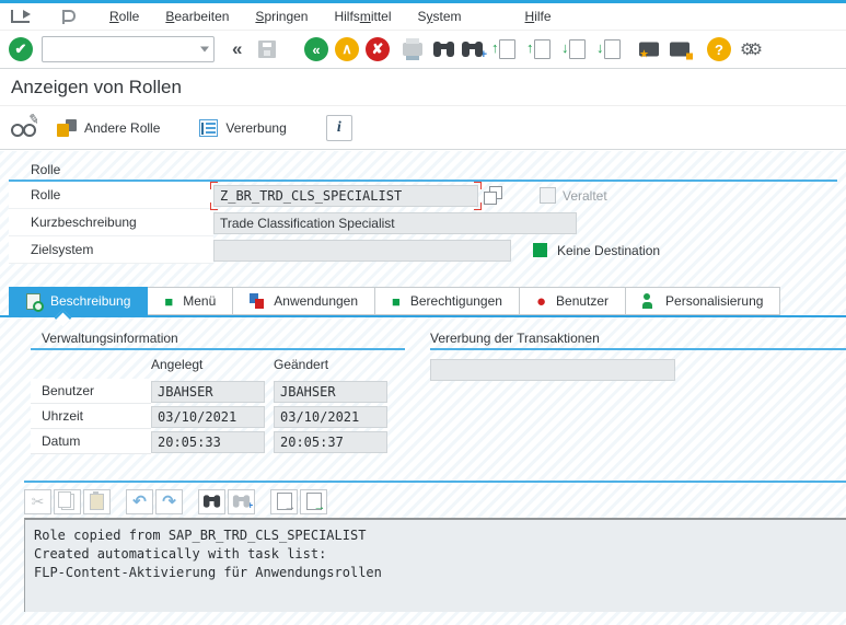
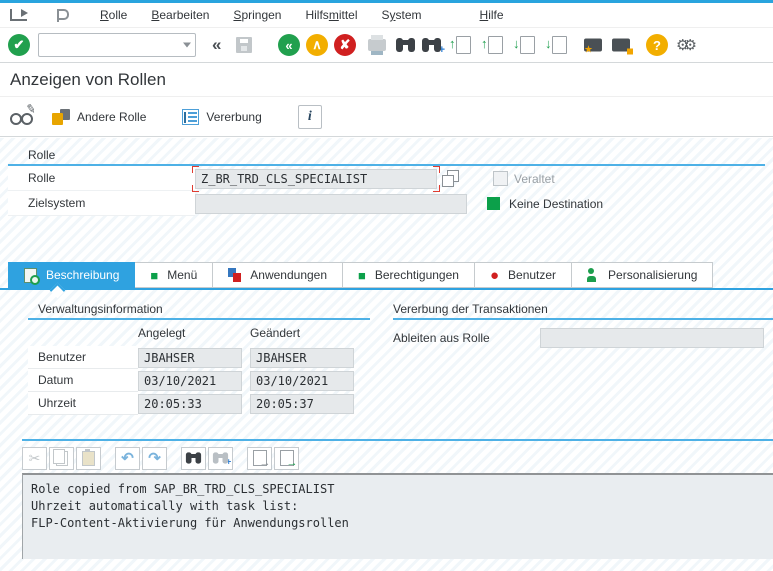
  Rolle
  Bearbeiten
  Springen
  Hilfsmittel
  System
  Hilfe
  ✔
  «
  «
  ∧
  ✘
  +
  ↑
  ↑
  ↓
  ↓
  ★
  ?
  ⚙⚙
  Anzeigen von Rollen
  Andere Rolle
  Vererbung
  i
  Rolle
  Rolle
  Z_BR_TRD_CLS_SPECIALIST
  Veraltet
- Kurzbeschreibung
- Trade Classification Specialist
  Zielsystem
  Keine Destination
  Beschreibung
  ■
  Menü
  Anwendungen
  ■
  Berechtigungen
  ●
  Benutzer
  Personalisierung
  Verwaltungsinformation
  Angelegt
  Geändert
  Benutzer
  JBAHSER
  JBAHSER
- Uhrzeit
+ Datum
  03/10/2021
  03/10/2021
- Datum
+ Uhrzeit
  20:05:33
  20:05:37
  Vererbung der Transaktionen
+ Ableiten aus Rolle
  ✂
  ↶
  ↷
  +
  →
  →
  Role copied from SAP_BR_TRD_CLS_SPECIALIST
- Created automatically with task list:
+ Uhrzeit automatically with task list:
  FLP-Content-Aktivierung für Anwendungsrollen
